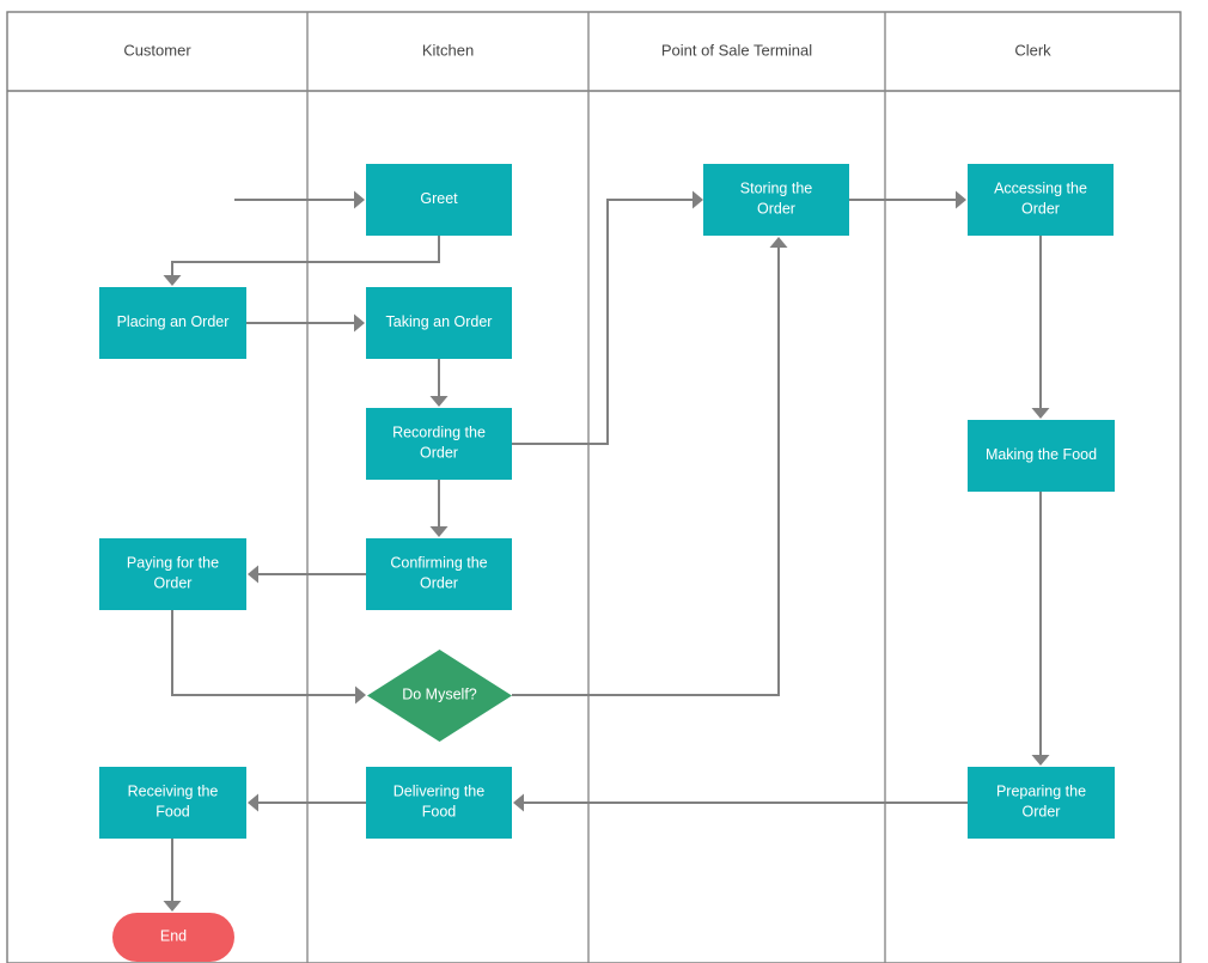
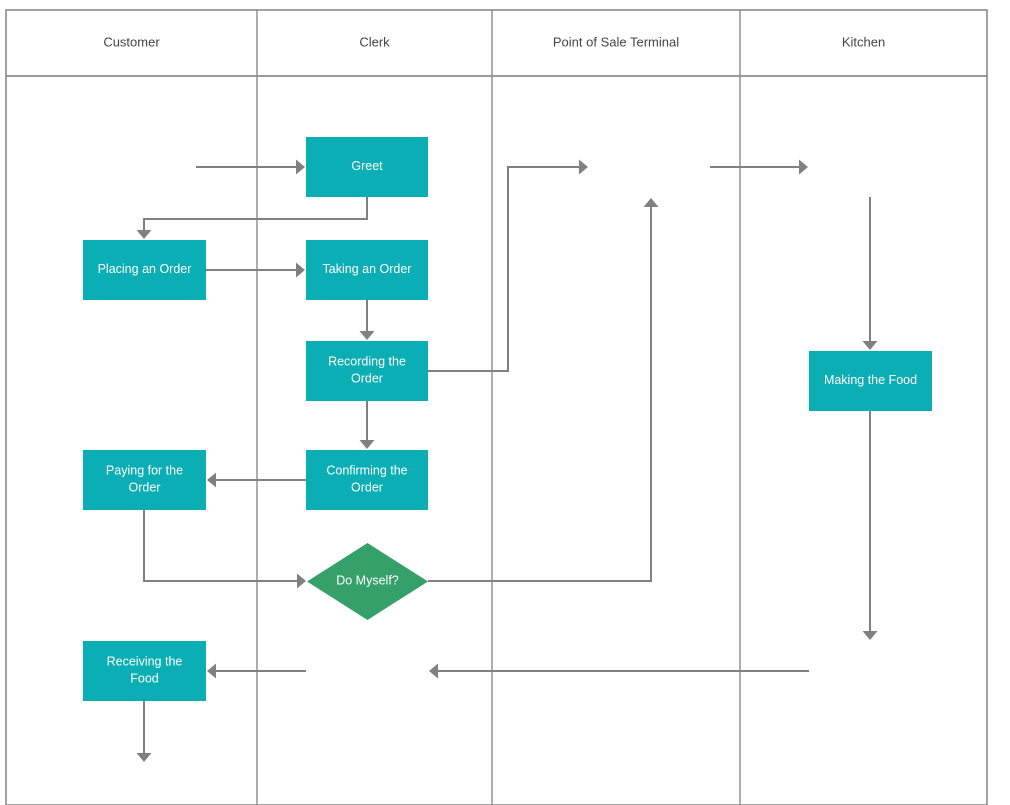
  Customer
- Kitchen
+ Clerk
  Point of Sale Terminal
- Clerk
+ Kitchen
  Greet
- Storing the Order
- Accessing the Order
  Placing an Order
  Taking an Order
  Recording the Order
  Making the Food
  Paying for the Order
  Confirming the Order
  Do Myself?
  Receiving the Food
- Delivering the Food
- Preparing the Order
- End
